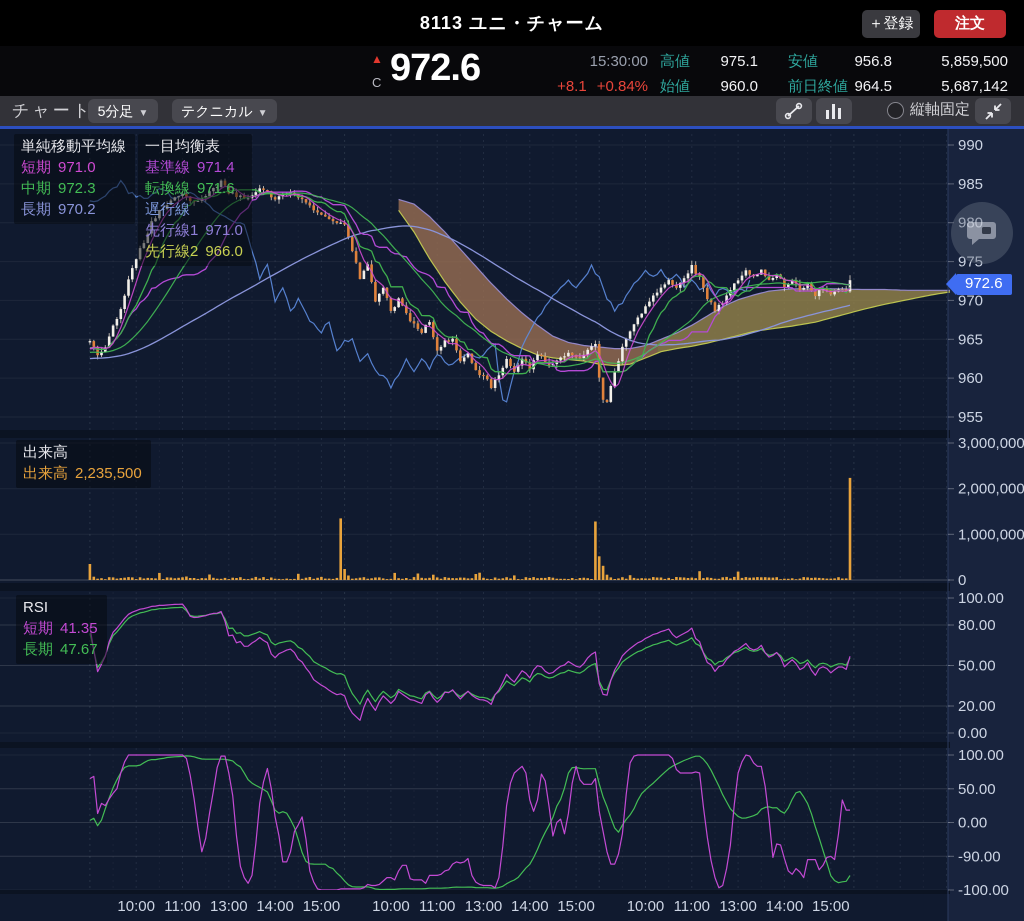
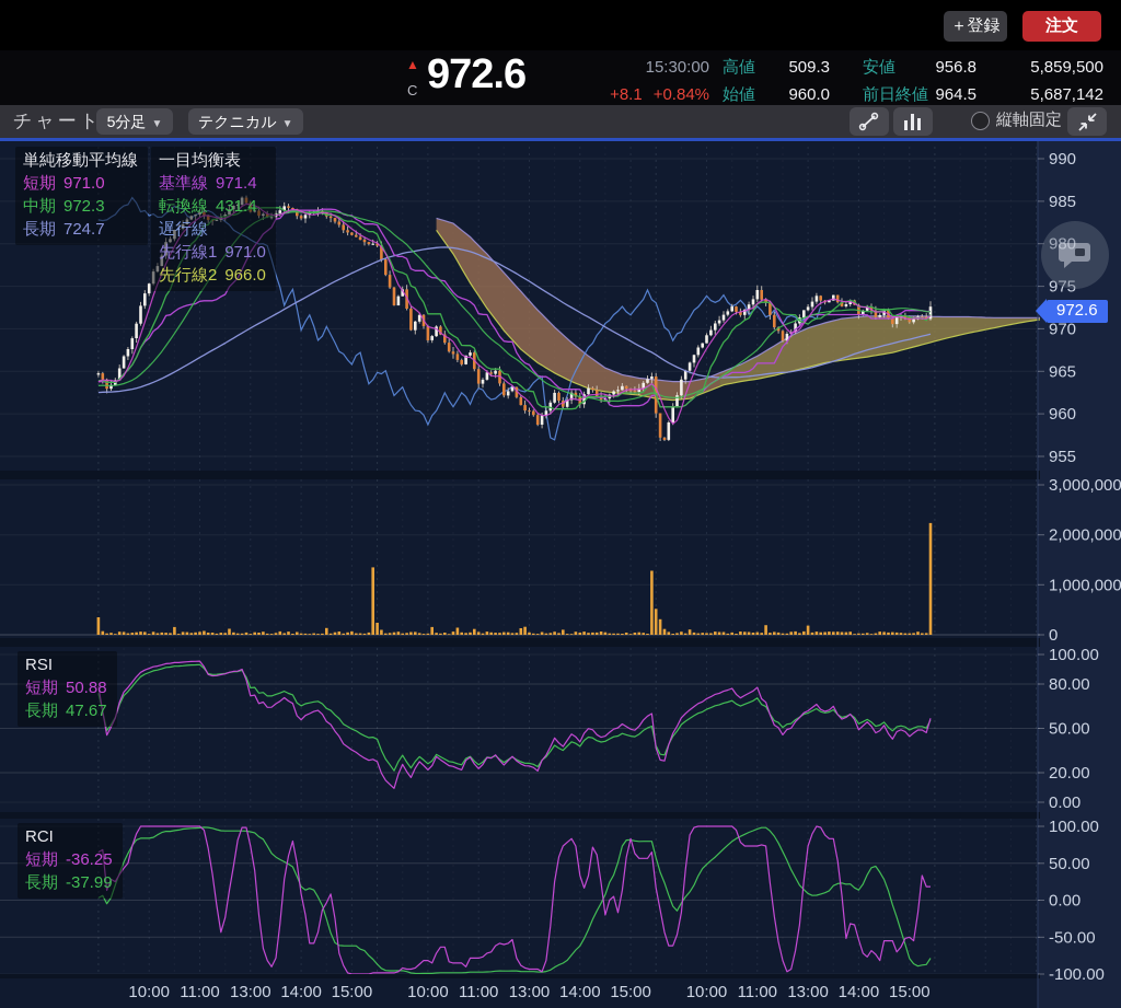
  990
  985
  980
  975
  970
  965
  960
  955
  3,000,000
  2,000,000
  1,000,000
  0
  100.00
  80.00
  50.00
  20.00
  0.00
  100.00
  50.00
  0.00
- -90.00
+ -50.00
  -100.00
  10:00
  11:00
  13:00
  14:00
  15:00
  10:00
  11:00
  13:00
  14:00
  15:00
  10:00
  11:00
  13:00
  14:00
  15:00
- 8113 ユニ・チャーム
  ＋登録
  注文
  ▲
  C
  972.6
  15:30:00
  +8.1 +0.84%
  高値
- 975.1
+ 509.3
  始値
  960.0
  安値
  956.8
  前日終値
  964.5
  5,859,500
  5,687,142
  チャート
  5分足 ▼
  テクニカル ▼
  縦軸固定
  単純移動平均線
  短期 971.0
  中期 972.3
- 長期 970.2
+ 長期 724.7
  一目均衡表
  基準線 971.4
- 転換線 971.6
+ 転換線 431.4
  遅行線
  先行線1 971.0
  先行線2 966.0
- 出来高
- 出来高 2,235,500
  RSI
- 短期 41.35
+ 短期 50.88
  長期 47.67
+ RCI
+ 短期 -36.25
+ 長期 -37.99
  972.6
